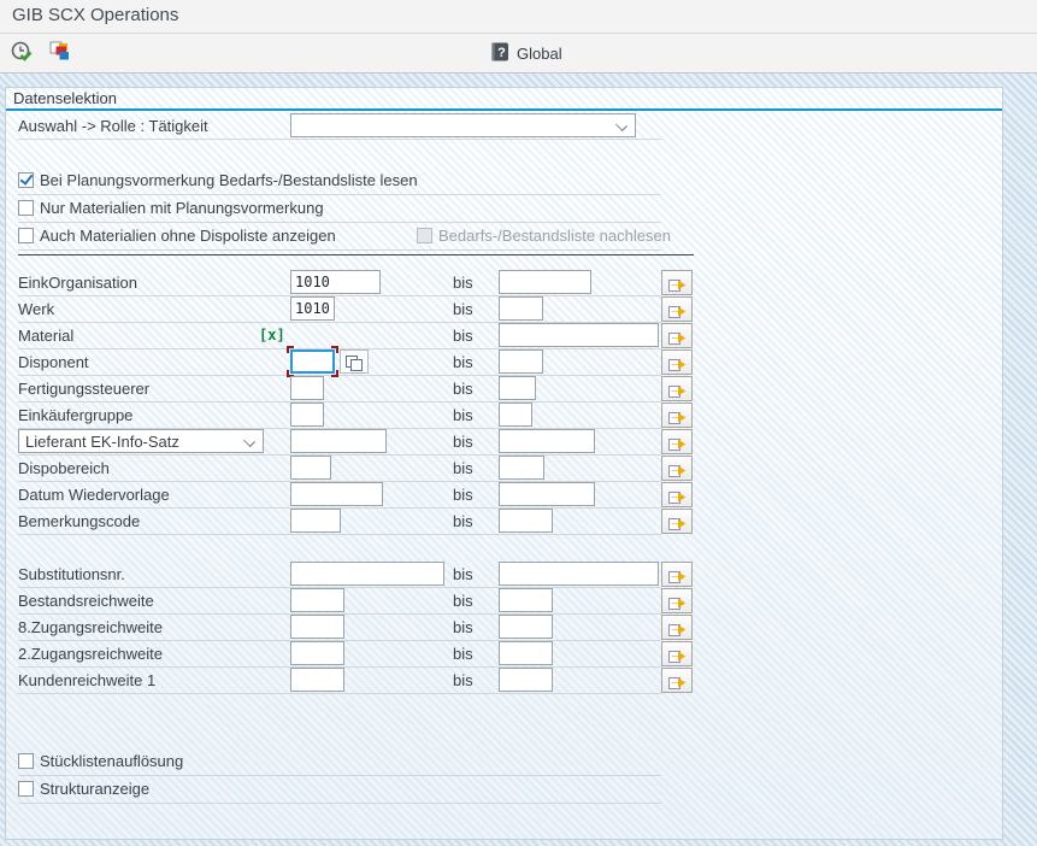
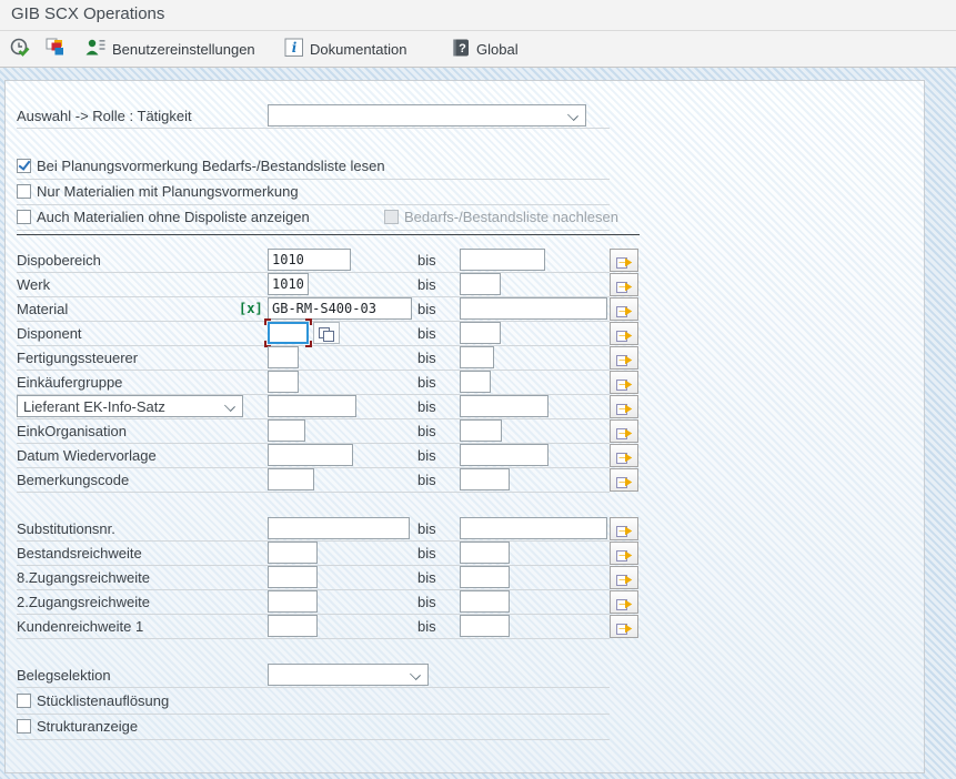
  GIB SCX Operations
+ Benutzereinstellungen
+ i
+ Dokumentation
  ?
  Global
- Datenselektion
  Auswahl -> Rolle : Tätigkeit
  Bei Planungsvormerkung Bedarfs-/Bestandsliste lesen
  Nur Materialien mit Planungsvormerkung
  Auch Materialien ohne Dispoliste anzeigen
  Bedarfs-/Bestandsliste nachlesen
- EinkOrganisation
+ Dispobereich
  1010
  bis
  Werk
  1010
  bis
  Material
  [x]
+ GB-RM-S400-03
  bis
  Disponent
  bis
  Fertigungssteuerer
  bis
  Einkäufergruppe
  bis
  Lieferant EK-Info-Satz
  bis
- Dispobereich
+ EinkOrganisation
  bis
  Datum Wiedervorlage
  bis
  Bemerkungscode
  bis
  Substitutionsnr.
  bis
  Bestandsreichweite
  bis
  8.Zugangsreichweite
  bis
  2.Zugangsreichweite
  bis
  Kundenreichweite 1
  bis
+ Belegselektion
  Stücklistenauflösung
  Strukturanzeige
